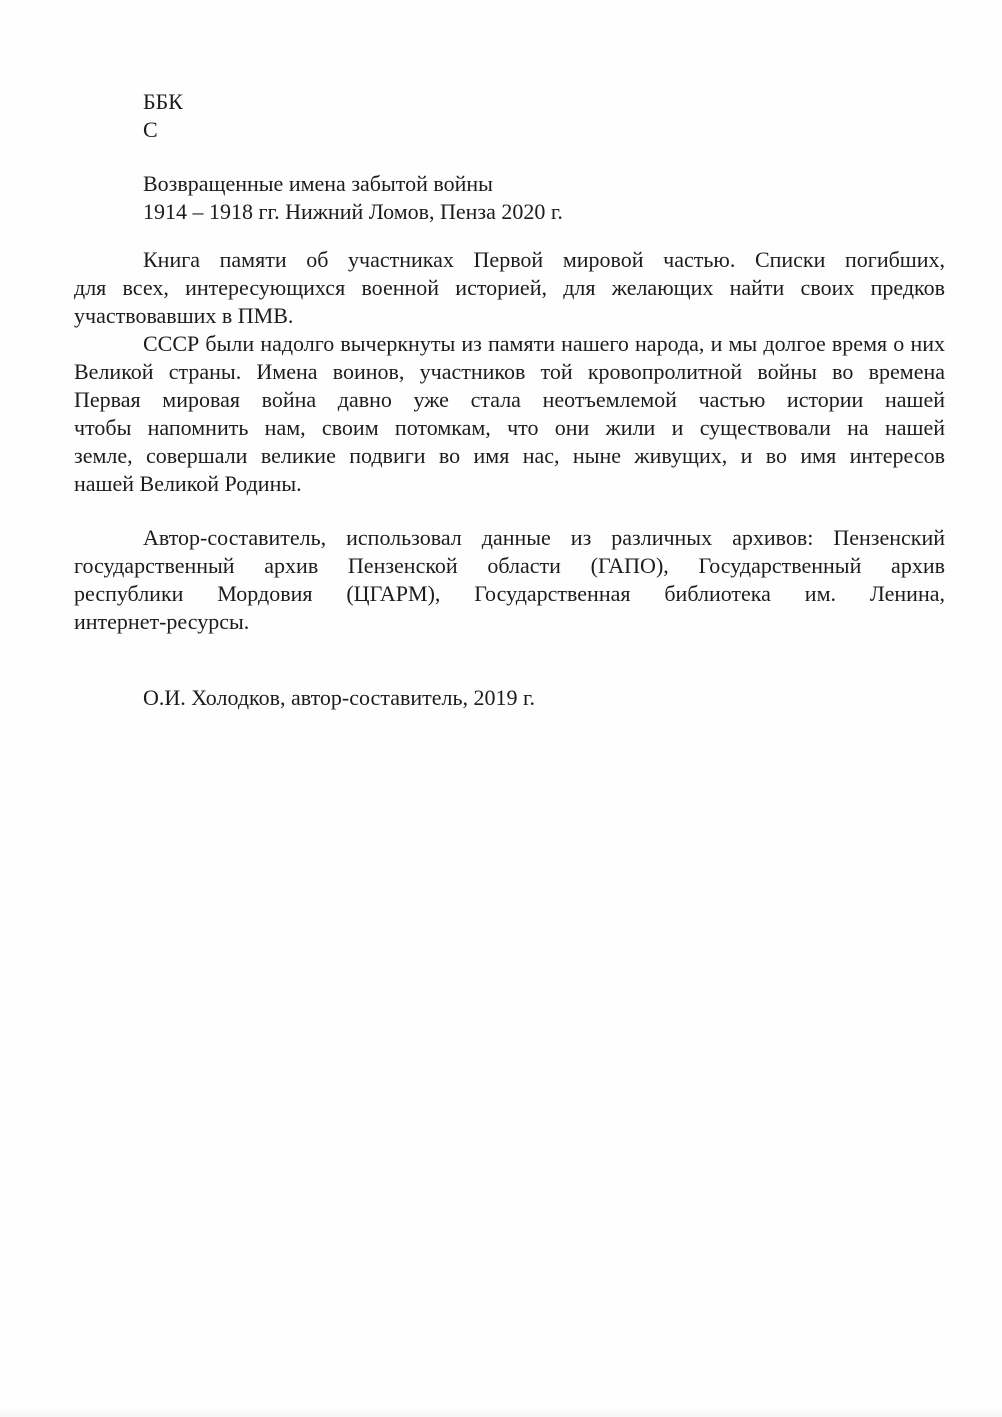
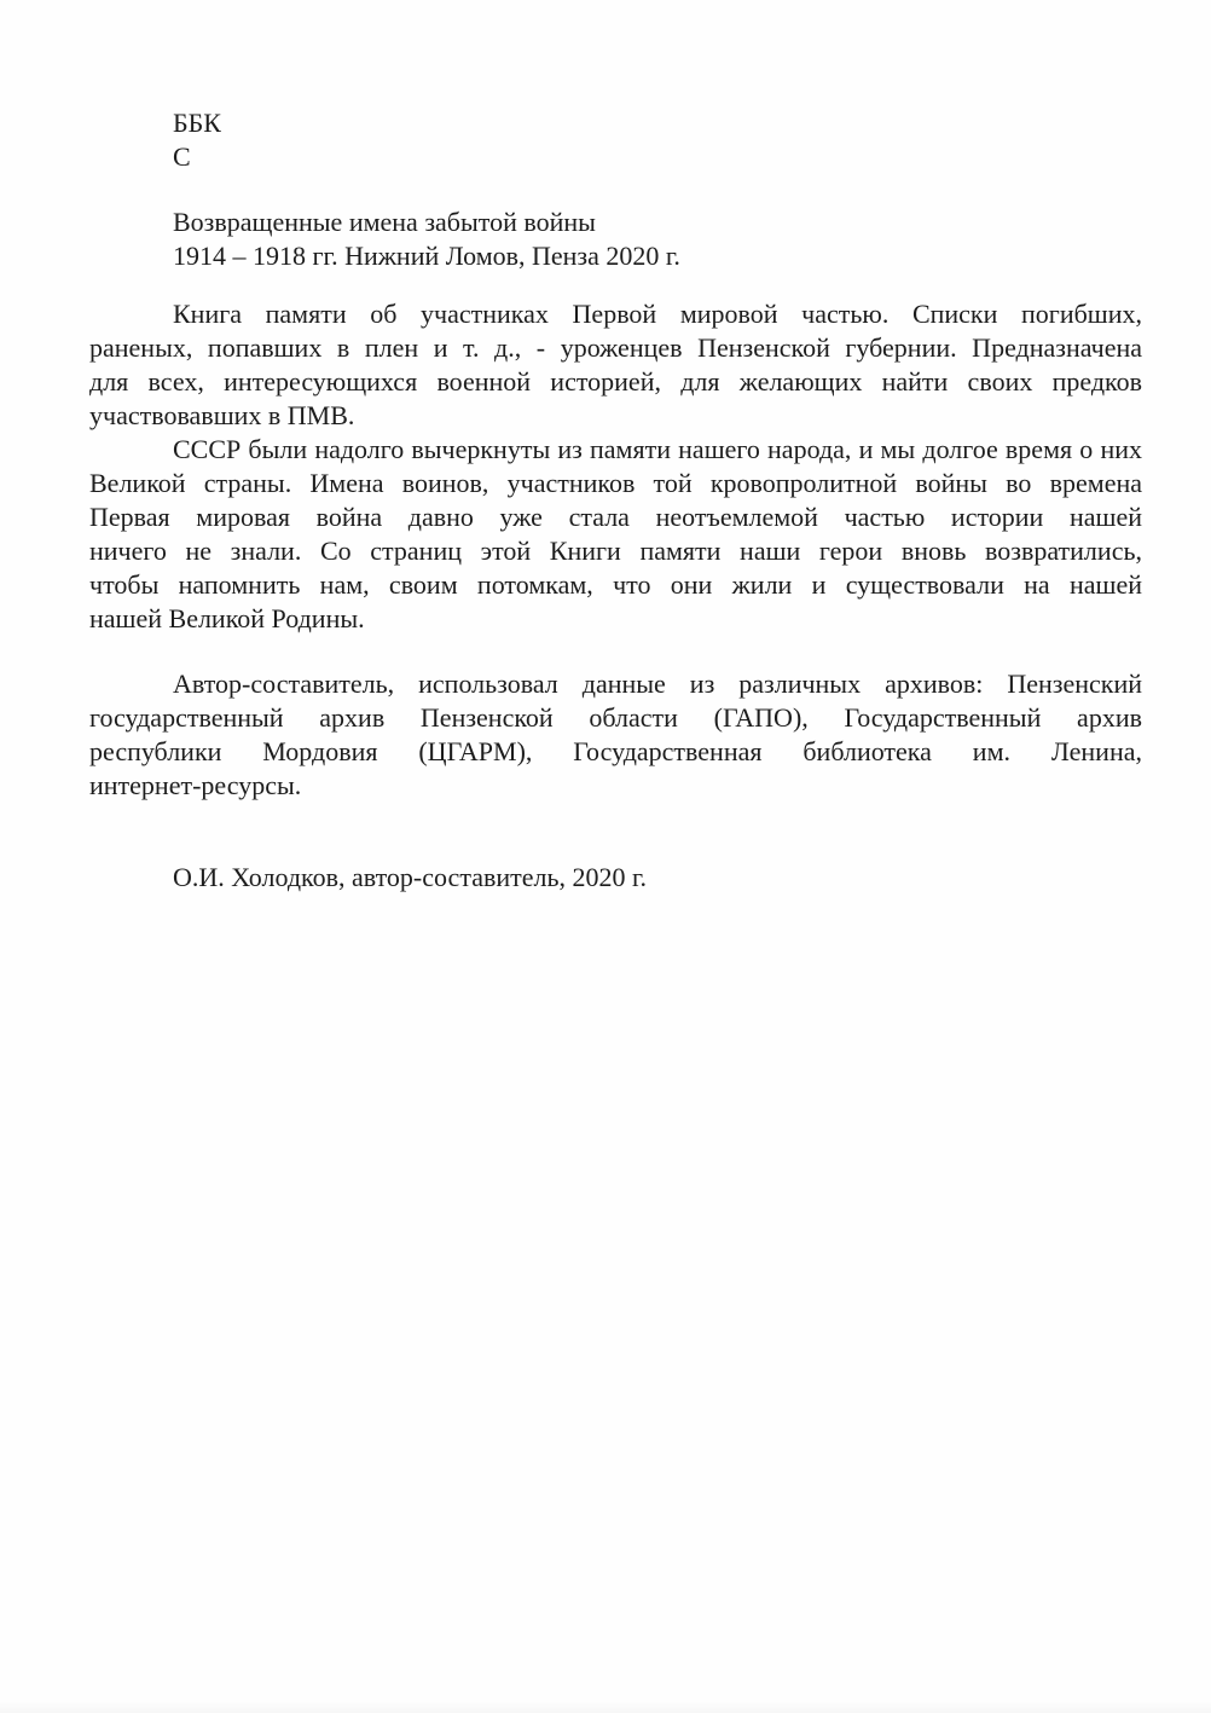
  ББК
  С
  Возвращенные имена забытой войны
  1914 – 1918 гг. Нижний Ломов, Пенза 2020 г.
  Книга памяти об участниках Первой мировой частью. Списки погибших,
+ раненых, попавших в плен и т. д., - уроженцев Пензенской губернии. Предназначена
  для всех, интересующихся военной историей, для желающих найти своих предков
  участвовавших в ПМВ.
  СССР были надолго вычеркнуты из памяти нашего народа, и мы долгое время о них
  Великой страны. Имена воинов, участников той кровопролитной войны во времена
  Первая мировая война давно уже стала неотъемлемой частью истории нашей
+ ничего не знали. Со страниц этой Книги памяти наши герои вновь возвратились,
  чтобы напомнить нам, своим потомкам, что они жили и существовали на нашей
- земле, совершали великие подвиги во имя нас, ныне живущих, и во имя интересов
  нашей Великой Родины.
  Автор-составитель, использовал данные из различных архивов: Пензенский
  государственный архив Пензенской области (ГАПО), Государственный архив
  республики Мордовия (ЦГАРМ), Государственная библиотека им. Ленина,
  интернет-ресурсы.
- О.И. Холодков, автор-составитель, 2019 г.
+ О.И. Холодков, автор-составитель, 2020 г.
